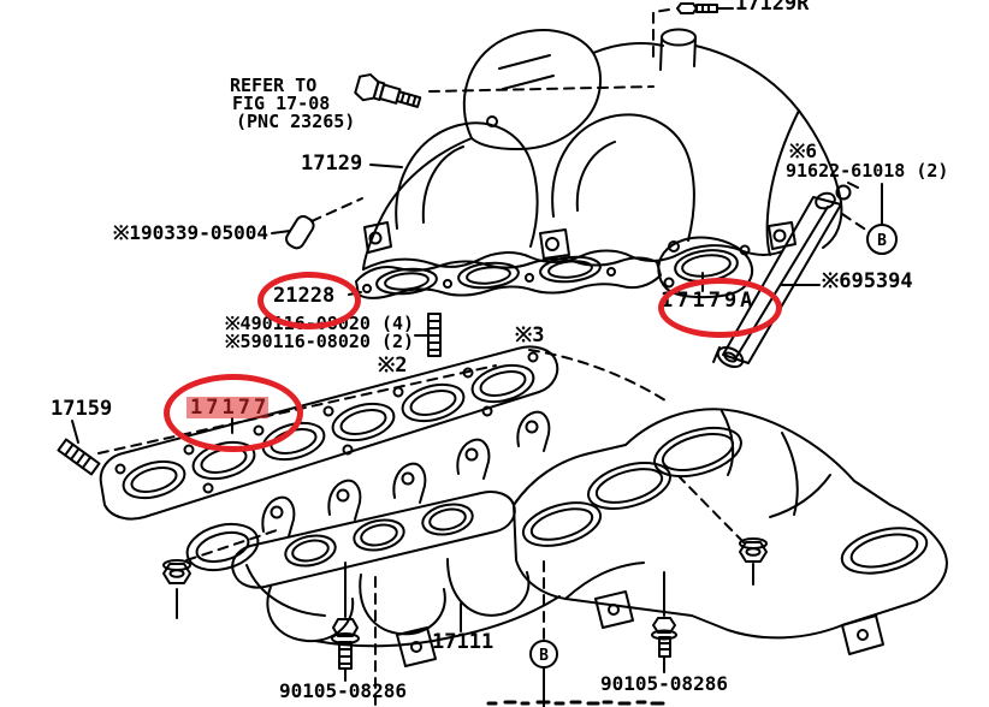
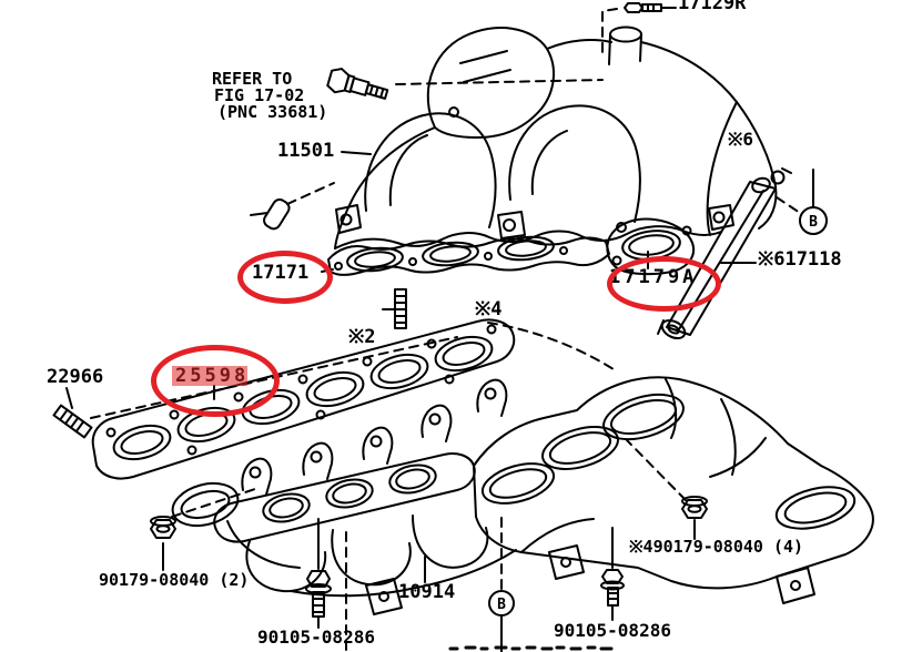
  B
  B
  REFER TO
- FIG 17-08
+ FIG 17-02
- (PNC 23265)
+ (PNC 33681)
- 17129
+ 11501
  17129R
- ※190339-05004
- 21228
+ 17171
- ※490116-08020 (4)
- ※590116-08020 (2)
  ※2
- ※3
+ ※4
- 17159
+ 22966
- 17177
+ 25598
  17179A
  ※6
- 91622-61018 (2)
- ※695394
+ ※617118
+ 90179-08040 (2)
+ ※490179-08040 (4)
- 17111
+ 10914
  90105-08286
  90105-08286
